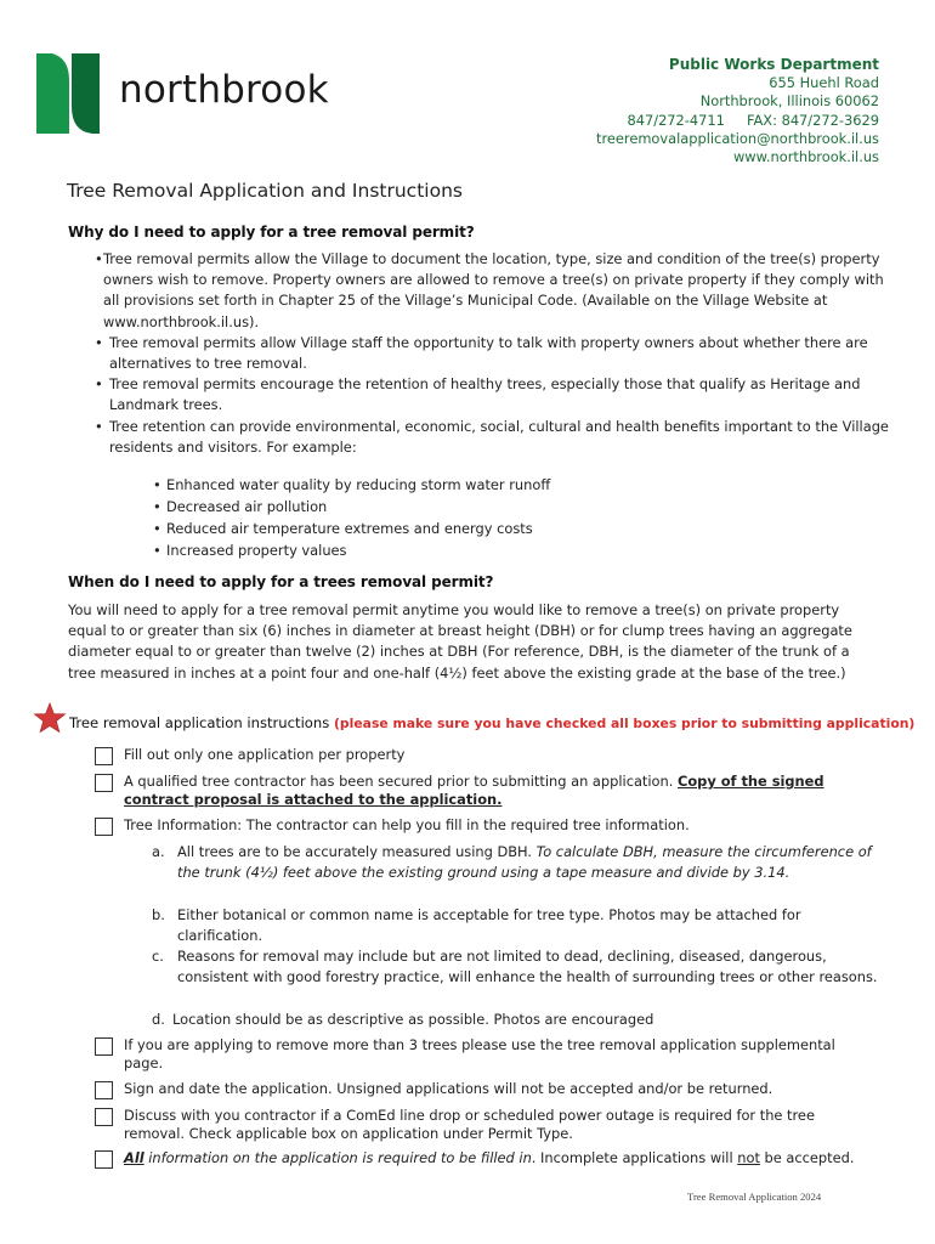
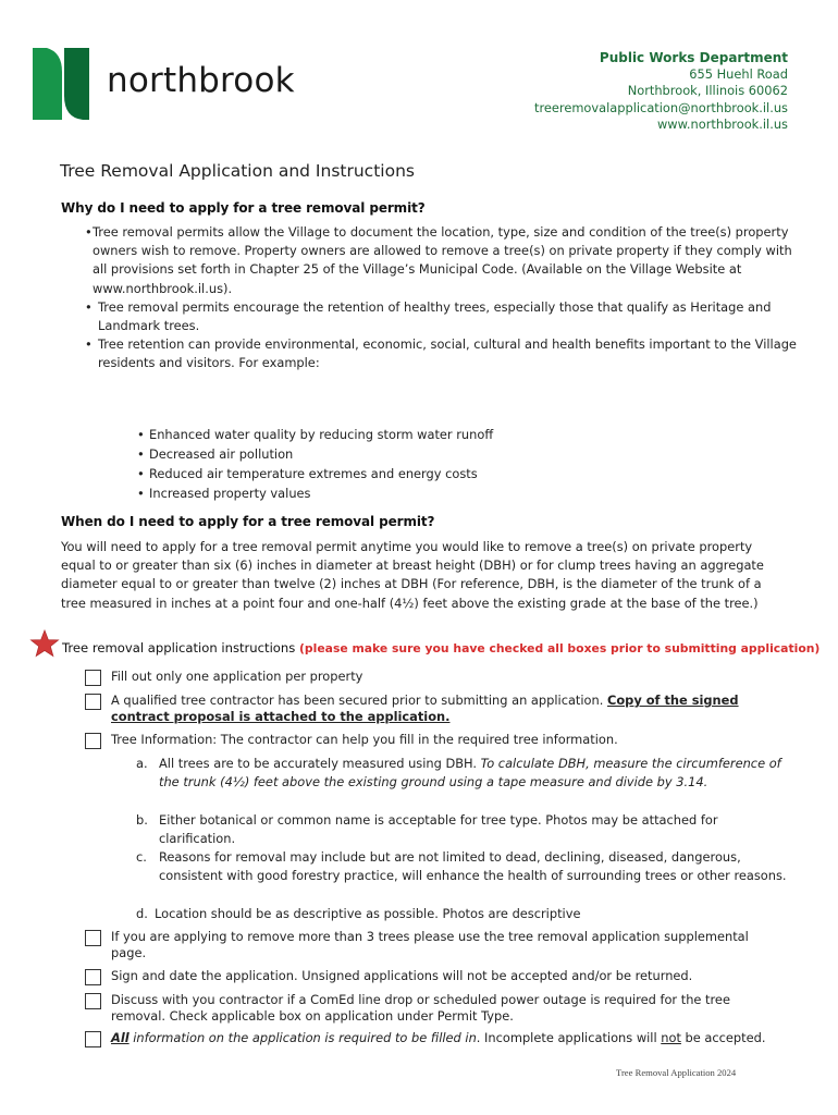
  northbrook
  Public Works Department
  655 Huehl Road
  Northbrook, Illinois 60062
- 847/272-4711 FAX: 847/272-3629
  treeremovalapplication@northbrook.il.us
  www.northbrook.il.us
  Tree Removal Application and Instructions
  Why do I need to apply for a tree removal permit?
  Tree removal permits allow the Village to document the location, type, size and condition of the tree(s) property owners wish to remove. Property owners are allowed to remove a tree(s) on private property if they comply with all provisions set forth in Chapter 25 of the Village’s Municipal Code. (Available on the Village Website at www.northbrook.il.us).
- Tree removal permits allow Village staff the opportunity to talk with property owners about whether there are alternatives to tree removal.
  Tree removal permits encourage the retention of healthy trees, especially those that qualify as Heritage and Landmark trees.
  Tree retention can provide environmental, economic, social, cultural and health benefits important to the Village residents and visitors. For example:
  Enhanced water quality by reducing storm water runoff
  Decreased air pollution
  Reduced air temperature extremes and energy costs
  Increased property values
- When do I need to apply for a trees removal permit?
+ When do I need to apply for a tree removal permit?
  You will need to apply for a tree removal permit anytime you would like to remove a tree(s) on private property equal to or greater than six (6) inches in diameter at breast height (DBH) or for clump trees having an aggregate diameter equal to or greater than twelve (2) inches at DBH (For reference, DBH, is the diameter of the trunk of a tree measured in inches at a point four and one-half (4½) feet above the existing grade at the base of the tree.)
  Tree removal application instructions (please make sure you have checked all boxes prior to submitting application)
  Fill out only one application per property
  A qualified tree contractor has been secured prior to submitting an application. Copy of the signed contract proposal is attached to the application.
  Tree Information: The contractor can help you fill in the required tree information.
  a.
  All trees are to be accurately measured using DBH. To calculate DBH, measure the circumference of the trunk (4½) feet above the existing ground using a tape measure and divide by 3.14.
  b.
  Either botanical or common name is acceptable for tree type. Photos may be attached for clarification.
  c.
  Reasons for removal may include but are not limited to dead, declining, diseased, dangerous, consistent with good forestry practice, will enhance the health of surrounding trees or other reasons.
  d.
- Location should be as descriptive as possible. Photos are encouraged
+ Location should be as descriptive as possible. Photos are descriptive
  If you are applying to remove more than 3 trees please use the tree removal application supplemental page.
  Sign and date the application. Unsigned applications will not be accepted and/or be returned.
  Discuss with you contractor if a ComEd line drop or scheduled power outage is required for the tree removal. Check applicable box on application under Permit Type.
  All information on the application is required to be filled in. Incomplete applications will not be accepted.
  Tree Removal Application 2024
